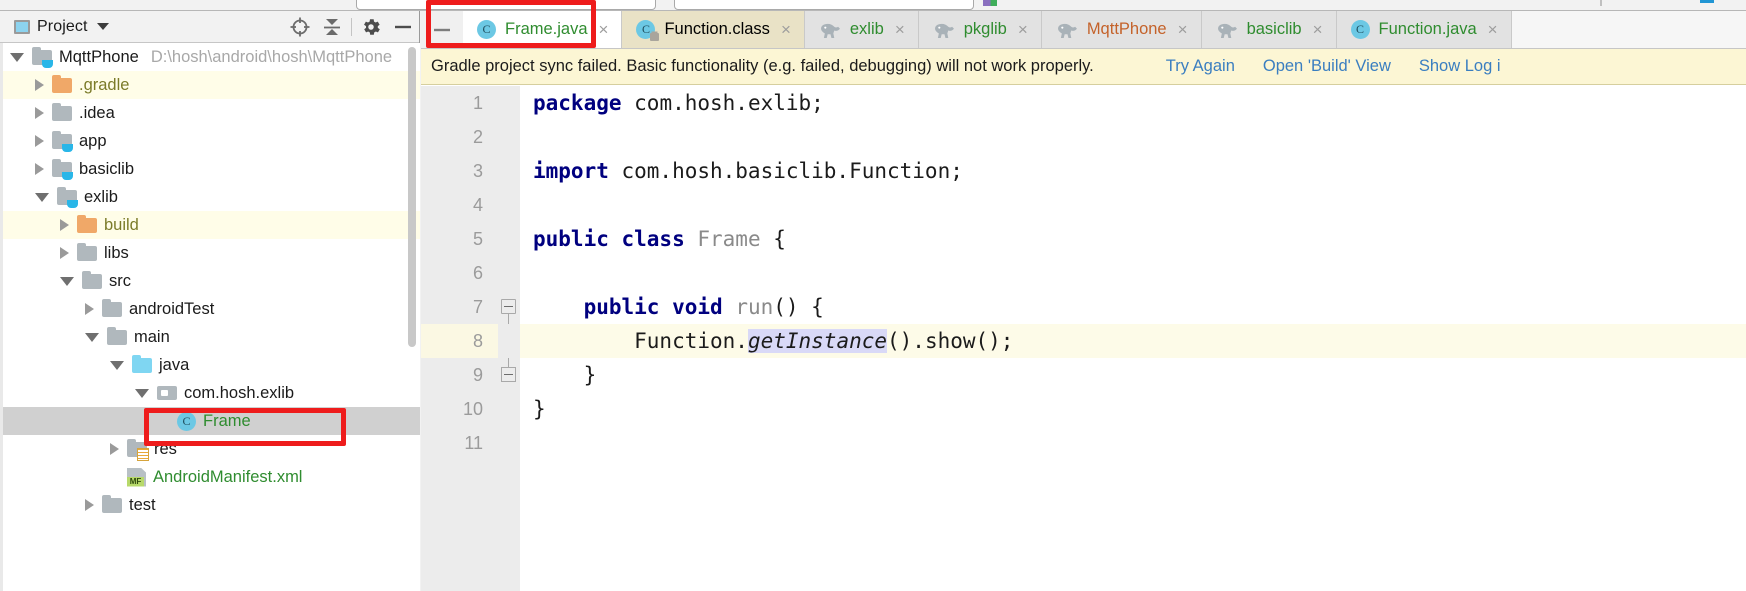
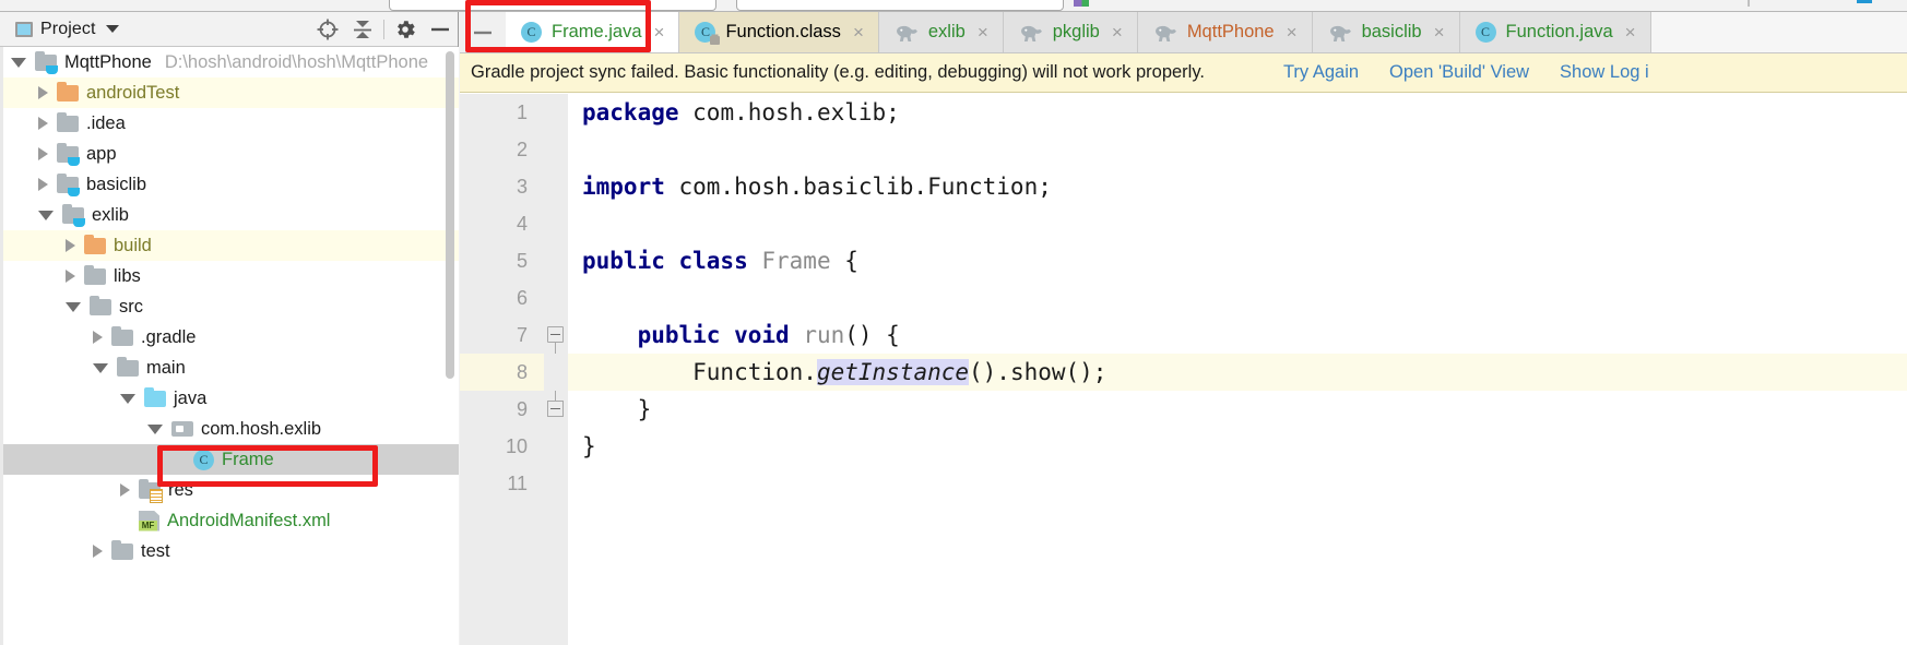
  Project
  MqttPhone
  D:\hosh\android\hosh\MqttPhone
- .gradle
+ androidTest
  .idea
  app
  basiclib
  exlib
  build
  libs
  src
- androidTest
+ .gradle
  main
  java
  com.hosh.exlib
  C
  Frame
  res
  AndroidManifest.xml
  test
  C
  Frame.java
  ×
  C
  Function.class
  ×
  exlib
  ×
  pkglib
  ×
  MqttPhone
  ×
  basiclib
  ×
  C
  Function.java
  ×
- Gradle project sync failed. Basic functionality (e.g. failed, debugging) will not work properly.
+ Gradle project sync failed. Basic functionality (e.g. editing, debugging) will not work properly.
  Try Again
  Open 'Build' View
  Show Log i
  1
  package
  com.hosh.exlib;
  2
  3
  import
  com.hosh.basiclib.Function;
  4
  5
  public class
  Frame
  {
  6
  7
  public void
  run
  () {
  8
  Function.
  getInstance
  ().show();
  9
  }
  10
  }
  11
